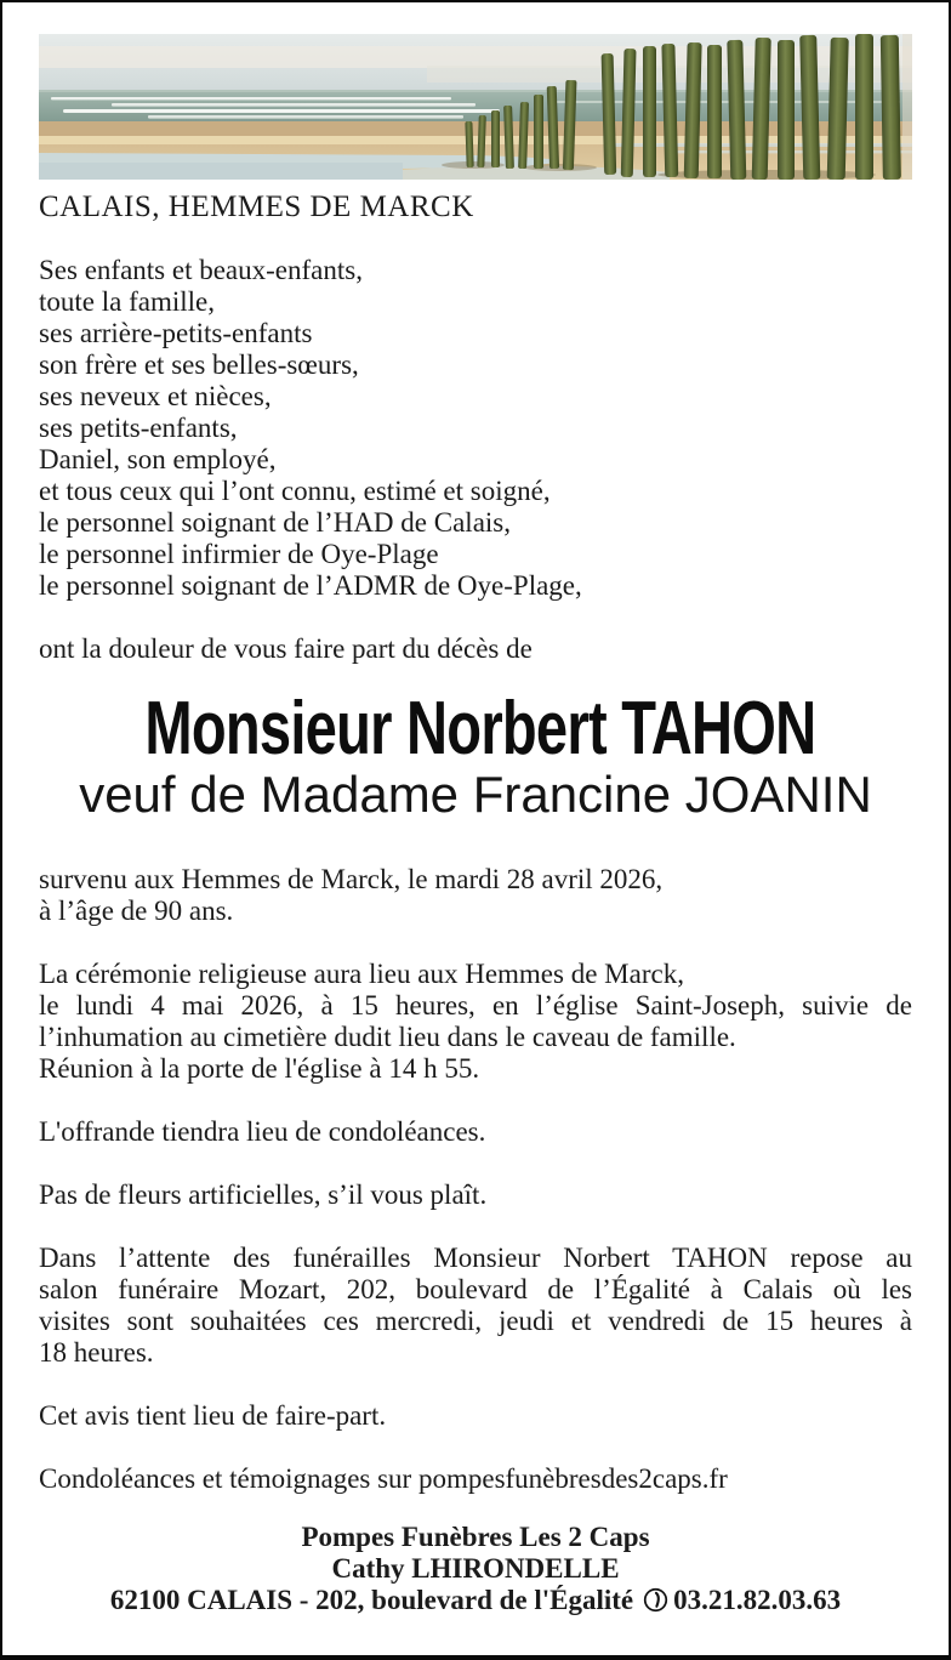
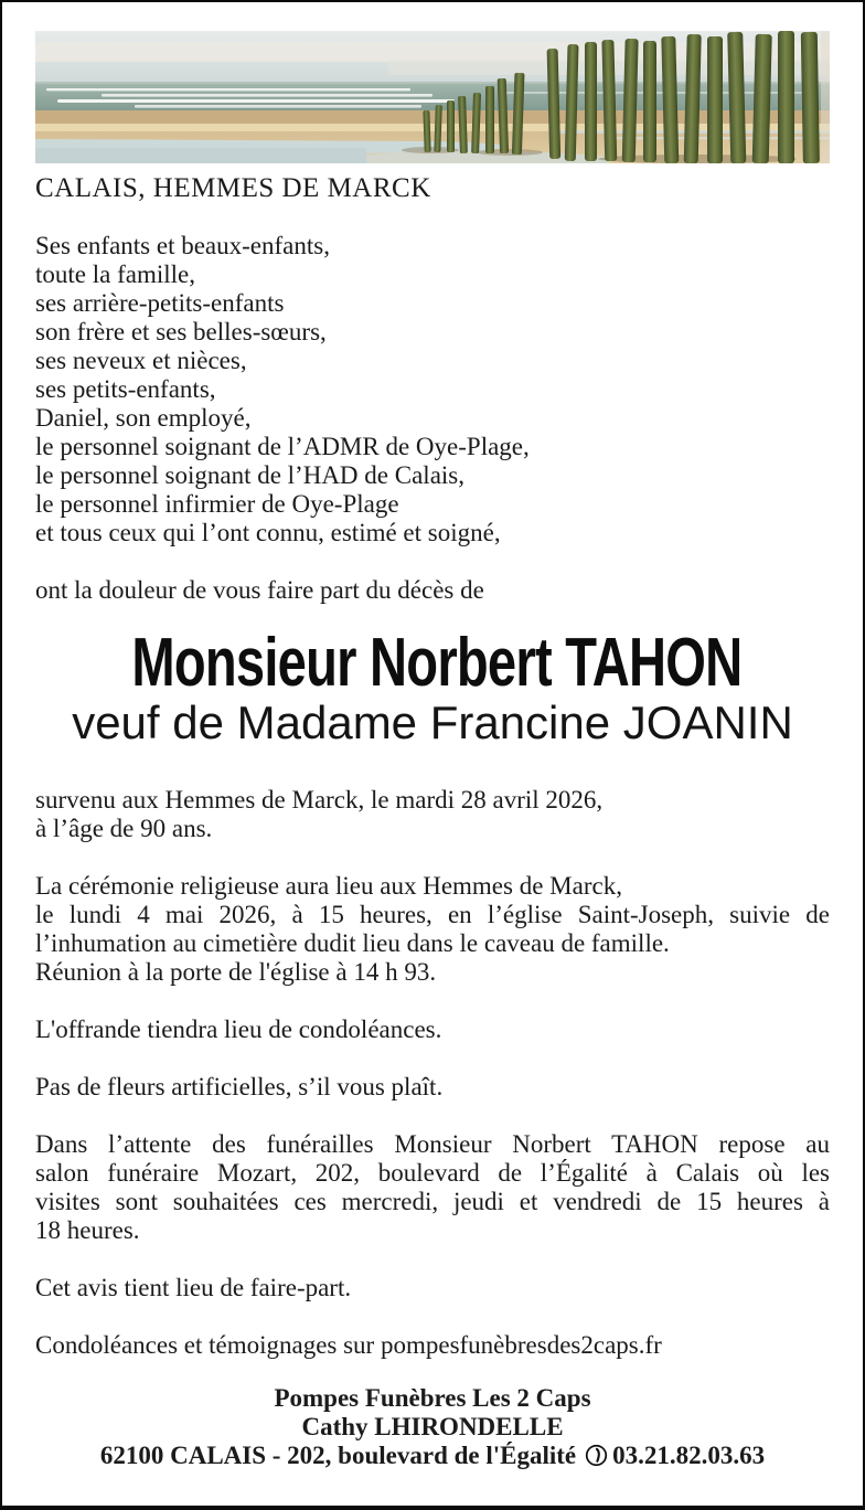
  CALAIS, HEMMES DE MARCK
  Ses enfants et beaux-enfants,
  toute la famille,
  ses arrière-petits-enfants
  son frère et ses belles-sœurs,
  ses neveux et nièces,
  ses petits-enfants,
  Daniel, son employé,
- et tous ceux qui l’ont connu, estimé et soigné,
+ le personnel soignant de l’ADMR de Oye-Plage,
  le personnel soignant de l’HAD de Calais,
  le personnel infirmier de Oye-Plage
- le personnel soignant de l’ADMR de Oye-Plage,
+ et tous ceux qui l’ont connu, estimé et soigné,
  ont la douleur de vous faire part du décès de
  Monsieur Norbert TAHON
  veuf de Madame Francine JOANIN
  survenu aux Hemmes de Marck, le mardi 28 avril 2026,
  à l’âge de 90 ans.
  La cérémonie religieuse aura lieu aux Hemmes de Marck,
  le lundi 4 mai 2026, à 15 heures, en l’église Saint-Joseph, suivie de
  l’inhumation au cimetière dudit lieu dans le caveau de famille.
- Réunion à la porte de l'église à 14 h 55.
+ Réunion à la porte de l'église à 14 h 93.
  L'offrande tiendra lieu de condoléances.
  Pas de fleurs artificielles, s’il vous plaît.
  Dans l’attente des funérailles Monsieur Norbert TAHON repose au
  salon funéraire Mozart, 202, boulevard de l’Égalité à Calais où les
  visites sont souhaitées ces mercredi, jeudi et vendredi de 15 heures à
  18 heures.
  Cet avis tient lieu de faire-part.
  Condoléances et témoignages sur pompesfunèbresdes2caps.fr
  Pompes Funèbres Les 2 Caps
  Cathy LHIRONDELLE
  62100 CALAIS - 202, boulevard de l'Égalité 03.21.82.03.63
